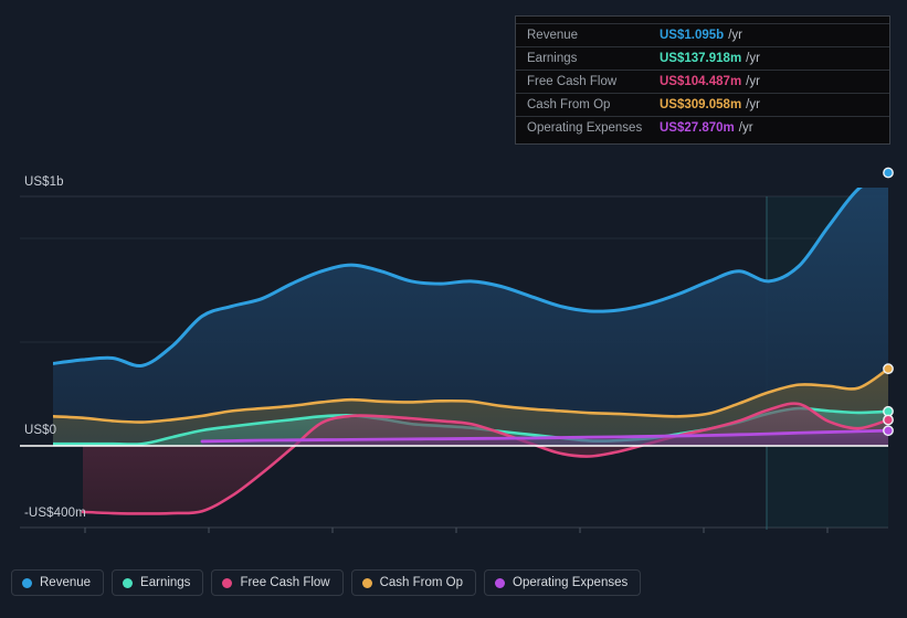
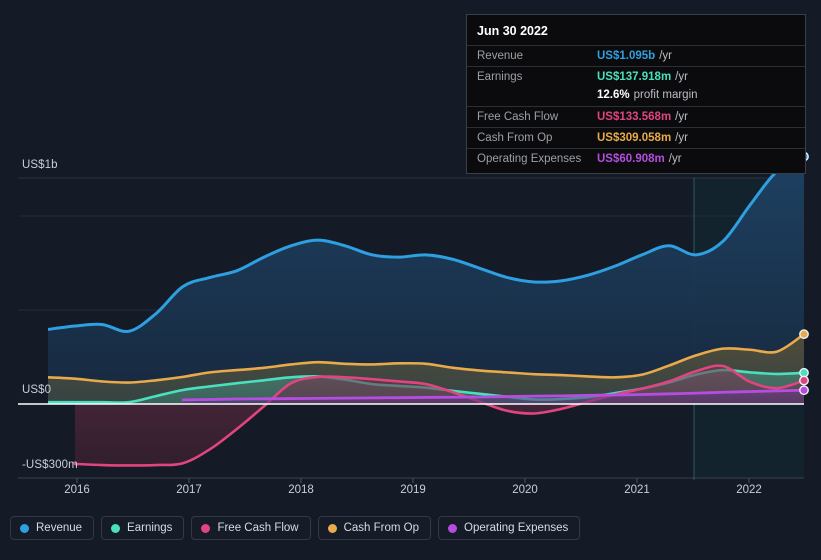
  US$1b
  US$0
- -US$400m
+ -US$300m
+ 2016
+ 2017
+ 2018
+ 2019
+ 2020
+ 2021
+ 2022
+ Jun 30 2022
  Revenue
  US$1.095b
  /yr
  Earnings
  US$137.918m
  /yr
+ 12.6%
+ profit margin
  Free Cash Flow
- US$104.487m
+ US$133.568m
  /yr
  Cash From Op
  US$309.058m
  /yr
  Operating Expenses
- US$27.870m
+ US$60.908m
  /yr
  Revenue
  Earnings
  Free Cash Flow
  Cash From Op
  Operating Expenses
